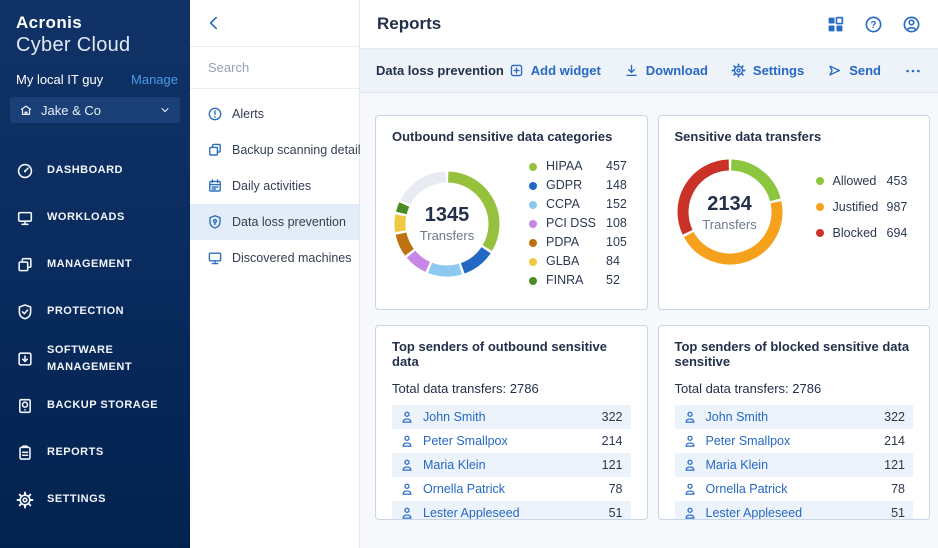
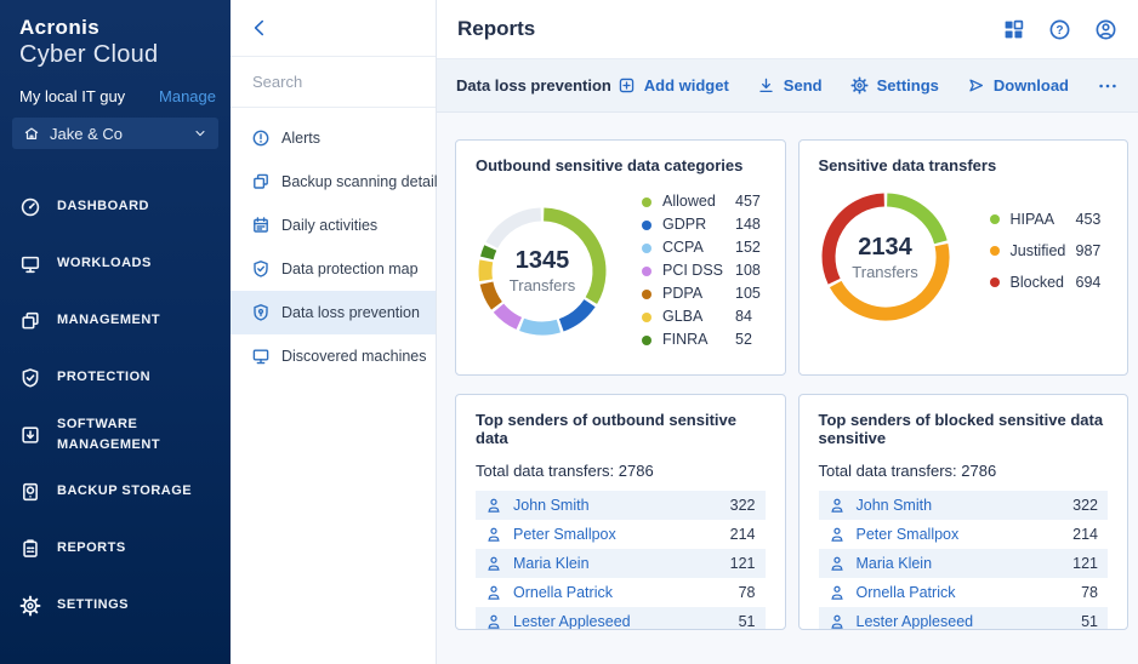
  Acronis
  Cyber Cloud
  My local IT guy
  Manage
  Jake & Co
  DASHBOARD
  WORKLOADS
  MANAGEMENT
  PROTECTION
  SOFTWARE MANAGEMENT
  BACKUP STORAGE
  REPORTS
  SETTINGS
  Search
  Alerts
  Backup scanning detai
  Daily activities
+ Data protection map
  Data loss prevention
  Discovered machines
  Reports
  ?
  Data loss prevention
  Add widget
- Download
+ Send
  Settings
- Send
+ Download
  Outbound sensitive data categories
  1345
  Transfers
- HIPAA
+ Allowed
  457
  GDPR
  148
  CCPA
  152
  PCI DSS
  108
  PDPA
  105
  GLBA
  84
  FINRA
  52
  Sensitive data transfers
  2134
  Transfers
- Allowed
+ HIPAA
  453
  Justified
  987
  Blocked
  694
  Top senders of outbound sensitive data
  Total data transfers: 2786
  John Smith
  322
  Peter Smallpox
  214
  Maria Klein
  121
  Ornella Patrick
  78
  Lester Appleseed
  51
  Top senders of blocked sensitive data sensitive
  Total data transfers: 2786
  John Smith
  322
  Peter Smallpox
  214
  Maria Klein
  121
  Ornella Patrick
  78
  Lester Appleseed
  51
